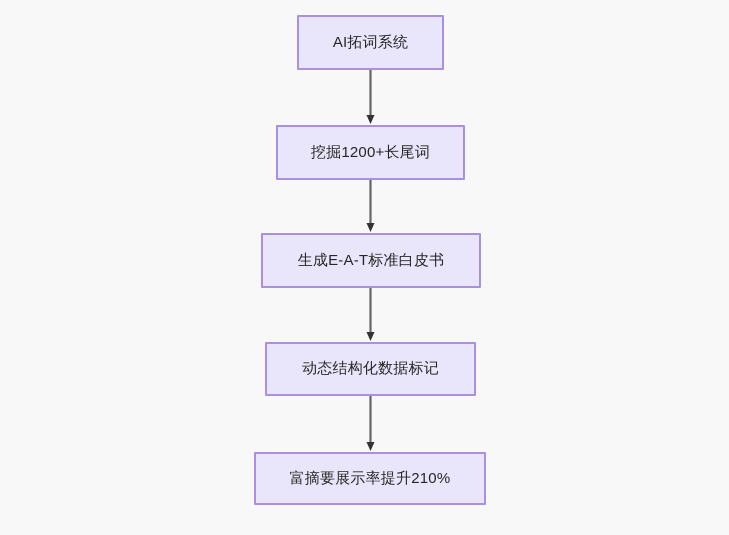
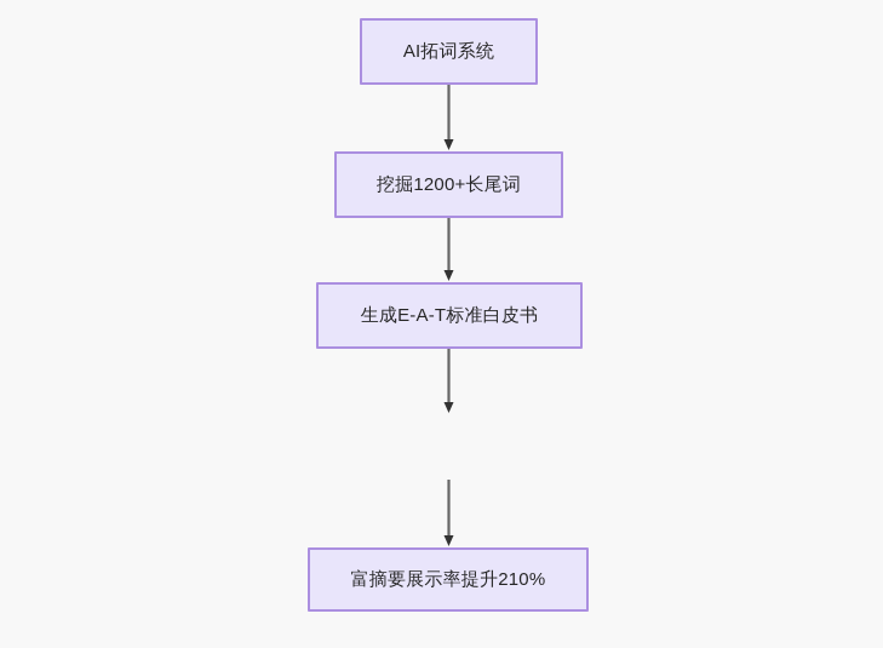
  AI拓词系统
  挖掘1200+长尾词
  生成E-A-T标准白皮书
- 动态结构化数据标记
  富摘要展示率提升210%
